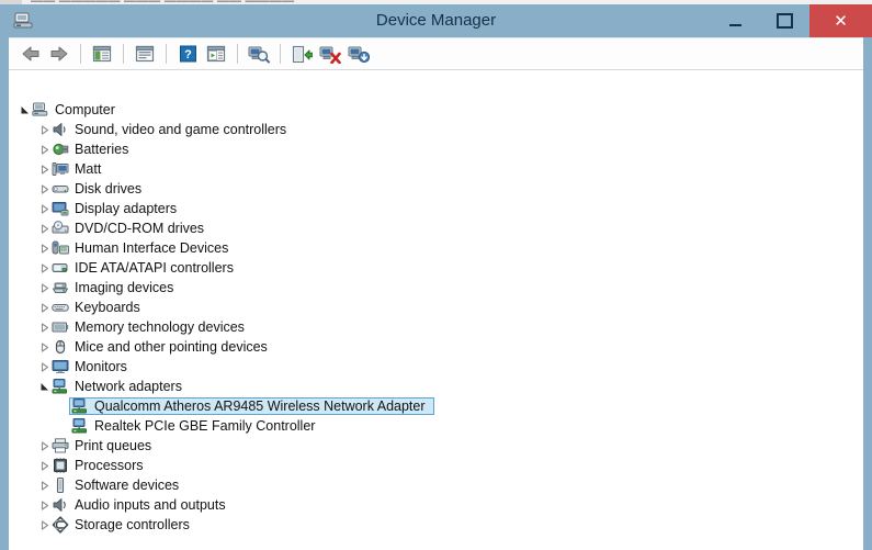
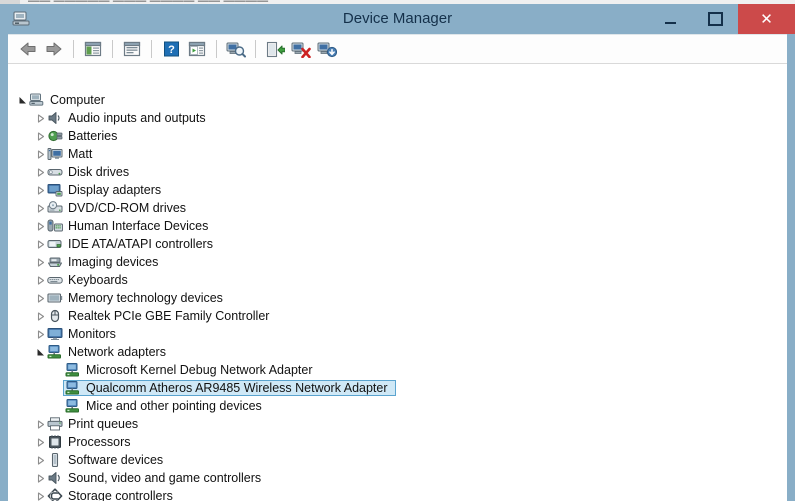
  —— ————— ——— ———— —— ————
  Device Manager
  ✕
  ?
  Computer
- Sound, video and game controllers
+ Audio inputs and outputs
  Batteries
  Matt
  Disk drives
  Display adapters
  DVD/CD-ROM drives
  Human Interface Devices
  IDE ATA/ATAPI controllers
  Imaging devices
  Keyboards
  Memory technology devices
- Mice and other pointing devices
+ Realtek PCIe GBE Family Controller
  Monitors
  Network adapters
+ Microsoft Kernel Debug Network Adapter
  Qualcomm Atheros AR9485 Wireless Network Adapter
- Realtek PCIe GBE Family Controller
+ Mice and other pointing devices
  Print queues
  Processors
  Software devices
- Audio inputs and outputs
+ Sound, video and game controllers
  Storage controllers
